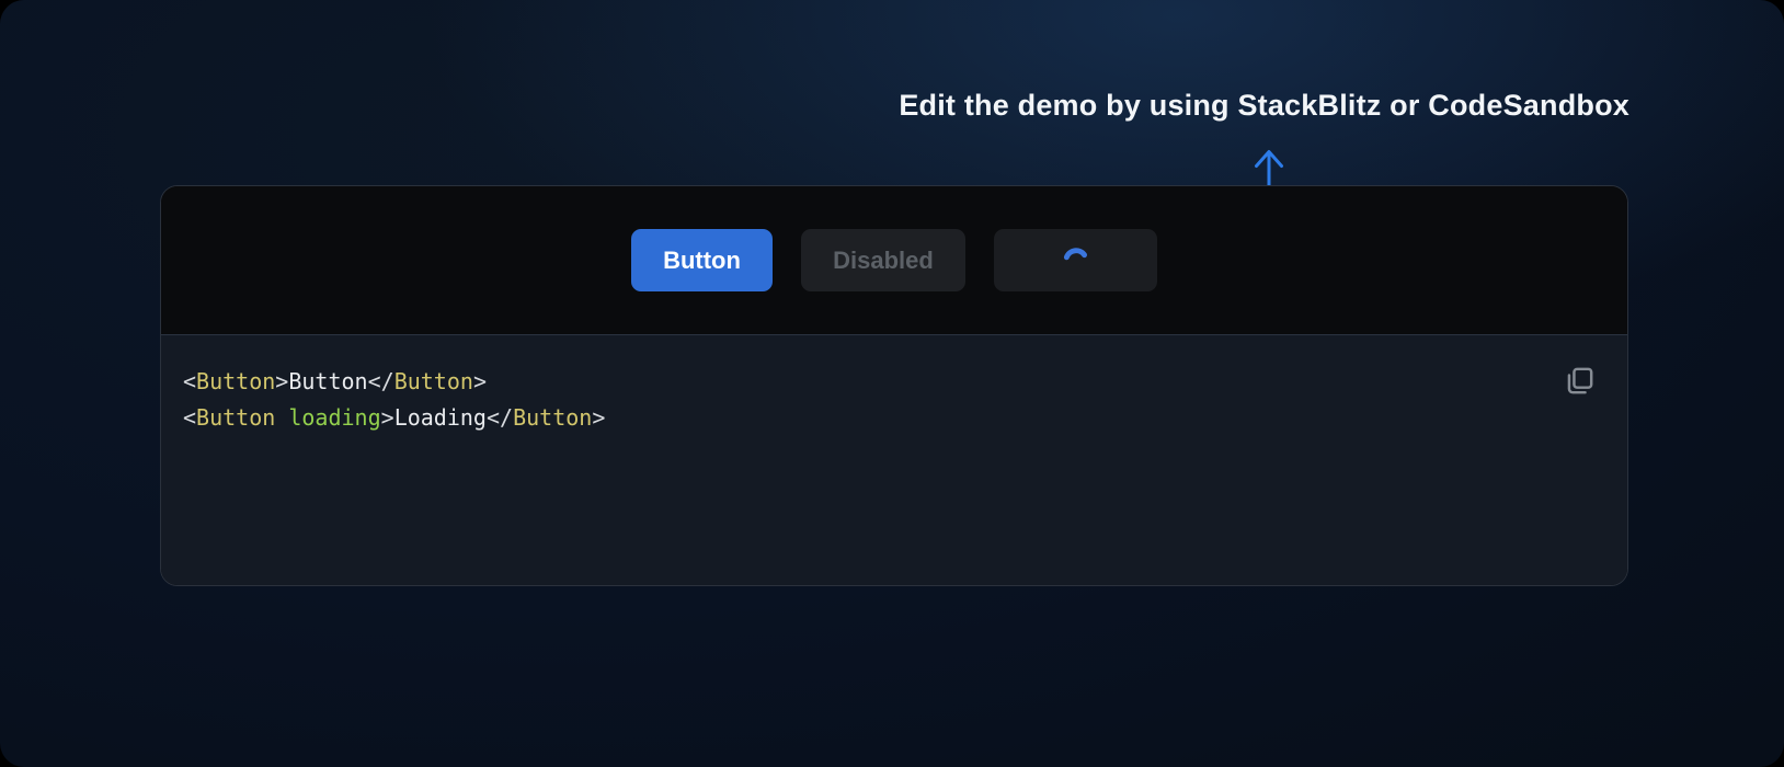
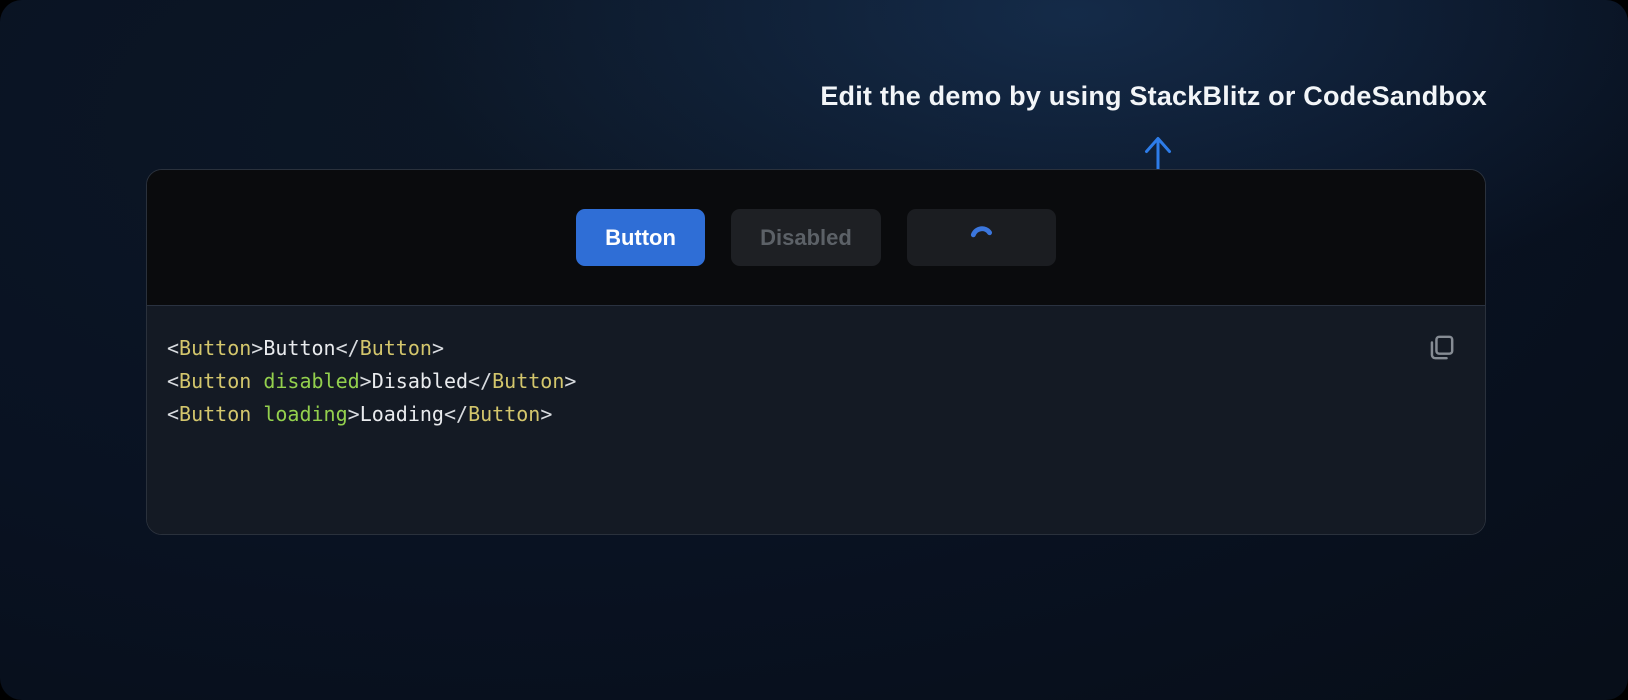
  Edit the demo by using StackBlitz or CodeSandbox
  Button
  Disabled
  <Button>Button</Button>
+ <Button disabled>Disabled</Button>
  <Button loading>Loading</Button>
